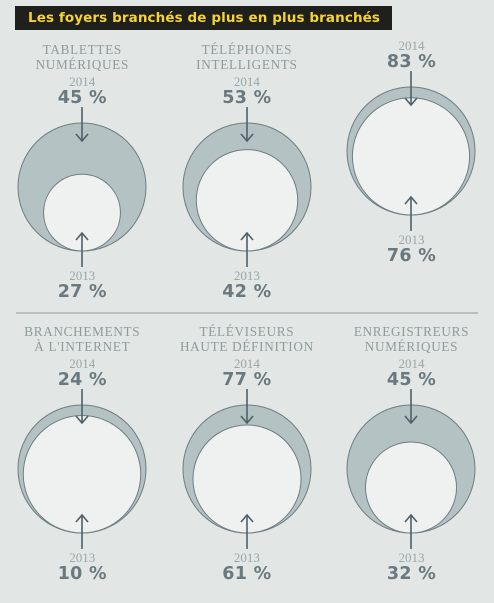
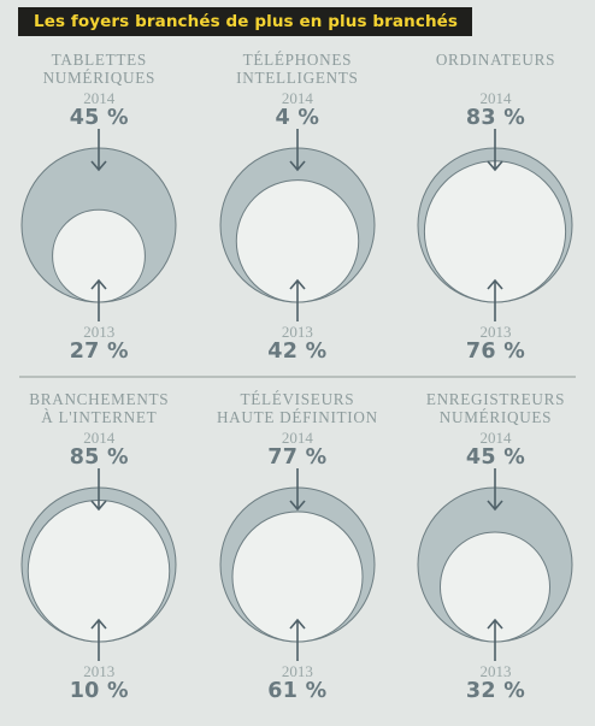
  Les foyers branchés de plus en plus branchés
  TABLETTES
  NUMÉRIQUES
  2014
  45 %
  2013
  27 %
  TÉLÉPHONES
  INTELLIGENTS
  2014
- 53 %
+ 4 %
  2013
  42 %
+ ORDINATEURS
  2014
  83 %
  2013
  76 %
  BRANCHEMENTS
  À L'INTERNET
  2014
- 24 %
+ 85 %
  2013
  10 %
  TÉLÉVISEURS
  HAUTE DÉFINITION
  2014
  77 %
  2013
  61 %
  ENREGISTREURS
  NUMÉRIQUES
  2014
  45 %
  2013
  32 %
